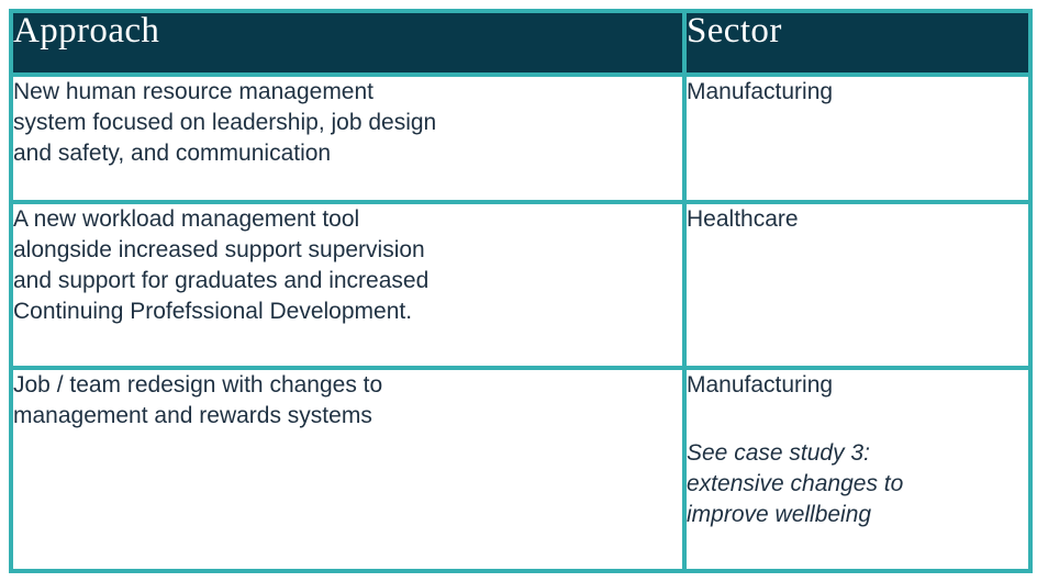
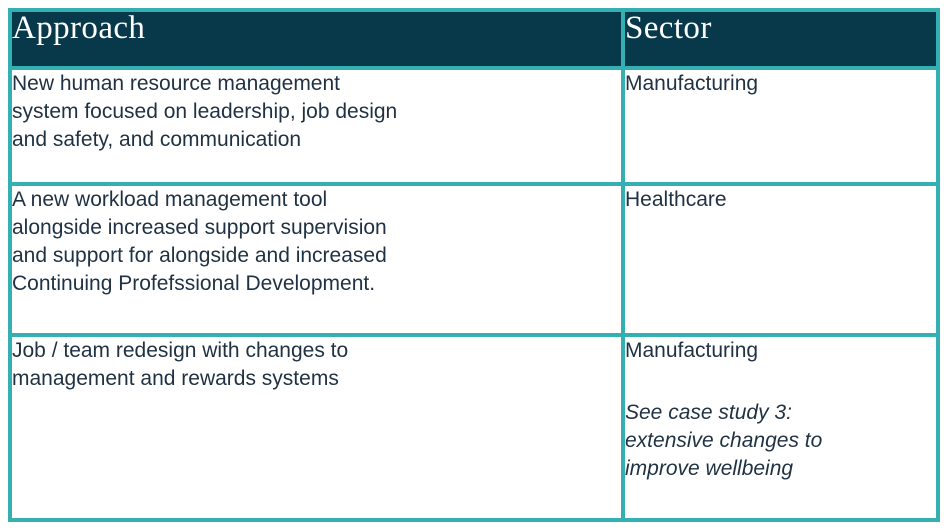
  Approach	Sector
  New human resource management system focused on leadership, job design and safety, and communication	Manufacturing
- A new workload management tool alongside increased support supervision and support for graduates and increased Continuing Profefssional Development.	Healthcare
+ A new workload management tool alongside increased support supervision and support for alongside and increased Continuing Profefssional Development.	Healthcare
  Job / team redesign with changes to management and rewards systems	Manufacturing See case study 3: extensive changes to improve wellbeing
